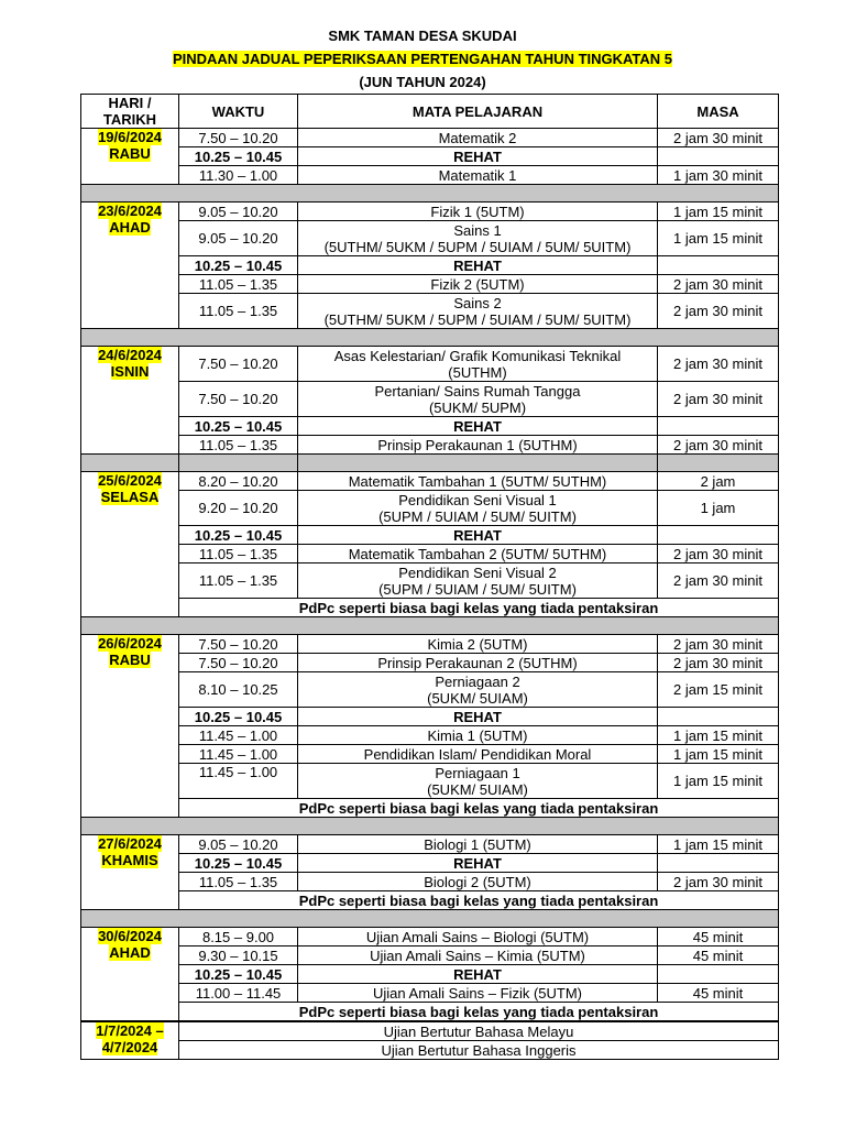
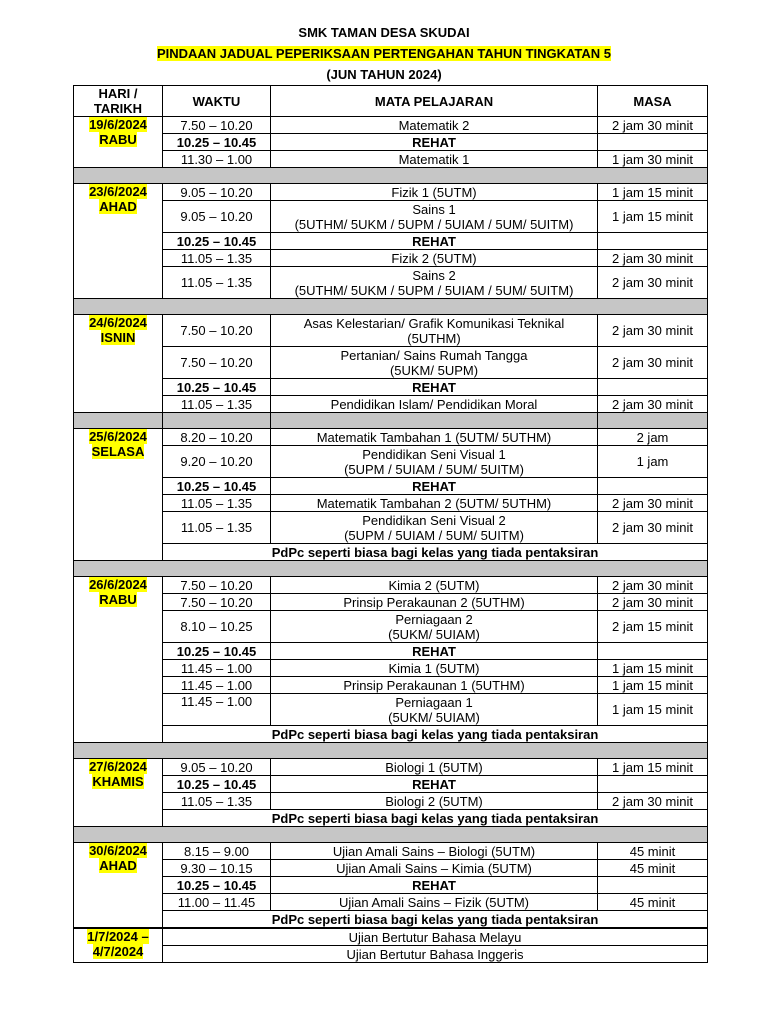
  SMK TAMAN DESA SKUDAI
  PINDAAN JADUAL PEPERIKSAAN PERTENGAHAN TAHUN TINGKATAN 5
  (JUN TAHUN 2024)
  HARI /TARIKH	WAKTU	MATA PELAJARAN	MASA
  19/6/2024RABU	7.50 – 10.20	Matematik 2	2 jam 30 minit
  10.25 – 10.45	REHAT
  11.30 – 1.00	Matematik 1	1 jam 30 minit
  23/6/2024AHAD	9.05 – 10.20	Fizik 1 (5UTM)	1 jam 15 minit
  9.05 – 10.20	Sains 1(5UTHM/ 5UKM / 5UPM / 5UIAM / 5UM/ 5UITM)	1 jam 15 minit
  10.25 – 10.45	REHAT
  11.05 – 1.35	Fizik 2 (5UTM)	2 jam 30 minit
  11.05 – 1.35	Sains 2(5UTHM/ 5UKM / 5UPM / 5UIAM / 5UM/ 5UITM)	2 jam 30 minit
  24/6/2024ISNIN	7.50 – 10.20	Asas Kelestarian/ Grafik Komunikasi Teknikal(5UTHM)	2 jam 30 minit
  7.50 – 10.20	Pertanian/ Sains Rumah Tangga(5UKM/ 5UPM)	2 jam 30 minit
  10.25 – 10.45	REHAT
- 11.05 – 1.35	Prinsip Perakaunan 1 (5UTHM)	2 jam 30 minit
+ 11.05 – 1.35	Pendidikan Islam/ Pendidikan Moral	2 jam 30 minit
  25/6/2024SELASA	8.20 – 10.20	Matematik Tambahan 1 (5UTM/ 5UTHM)	2 jam
  9.20 – 10.20	Pendidikan Seni Visual 1(5UPM / 5UIAM / 5UM/ 5UITM)	1 jam
  10.25 – 10.45	REHAT
  11.05 – 1.35	Matematik Tambahan 2 (5UTM/ 5UTHM)	2 jam 30 minit
  11.05 – 1.35	Pendidikan Seni Visual 2(5UPM / 5UIAM / 5UM/ 5UITM)	2 jam 30 minit
  PdPc seperti biasa bagi kelas yang tiada pentaksiran
  26/6/2024RABU	7.50 – 10.20	Kimia 2 (5UTM)	2 jam 30 minit
  7.50 – 10.20	Prinsip Perakaunan 2 (5UTHM)	2 jam 30 minit
  8.10 – 10.25	Perniagaan 2(5UKM/ 5UIAM)	2 jam 15 minit
  10.25 – 10.45	REHAT
  11.45 – 1.00	Kimia 1 (5UTM)	1 jam 15 minit
- 11.45 – 1.00	Pendidikan Islam/ Pendidikan Moral	1 jam 15 minit
+ 11.45 – 1.00	Prinsip Perakaunan 1 (5UTHM)	1 jam 15 minit
  11.45 – 1.00	Perniagaan 1(5UKM/ 5UIAM)	1 jam 15 minit
  PdPc seperti biasa bagi kelas yang tiada pentaksiran
  27/6/2024KHAMIS	9.05 – 10.20	Biologi 1 (5UTM)	1 jam 15 minit
  10.25 – 10.45	REHAT
  11.05 – 1.35	Biologi 2 (5UTM)	2 jam 30 minit
  PdPc seperti biasa bagi kelas yang tiada pentaksiran
  30/6/2024AHAD	8.15 – 9.00	Ujian Amali Sains – Biologi (5UTM)	45 minit
  9.30 – 10.15	Ujian Amali Sains – Kimia (5UTM)	45 minit
  10.25 – 10.45	REHAT
  11.00 – 11.45	Ujian Amali Sains – Fizik (5UTM)	45 minit
  PdPc seperti biasa bagi kelas yang tiada pentaksiran
  1/7/2024 –4/7/2024	Ujian Bertutur Bahasa Melayu
  Ujian Bertutur Bahasa Inggeris
